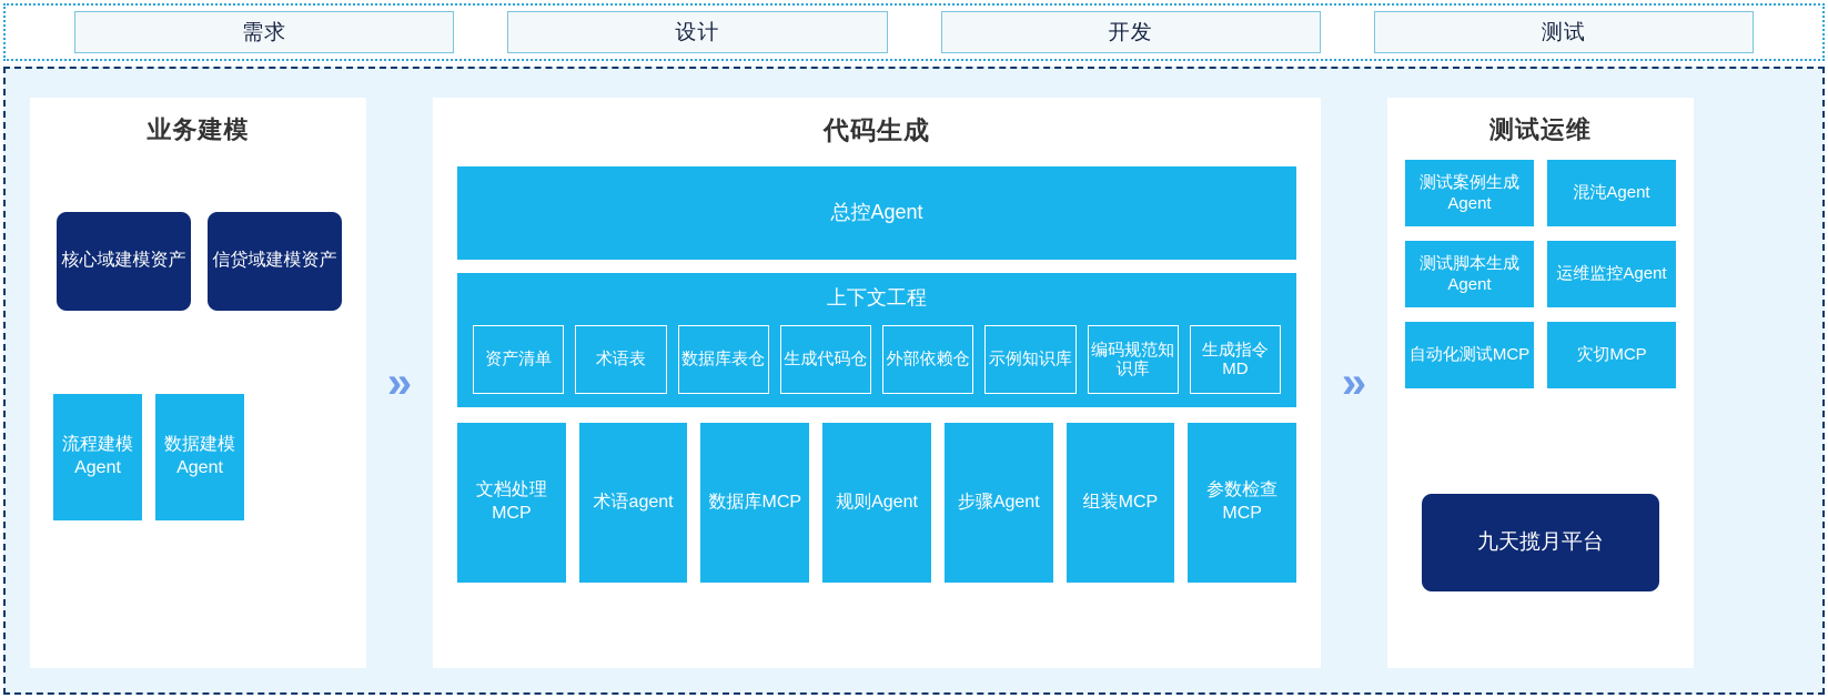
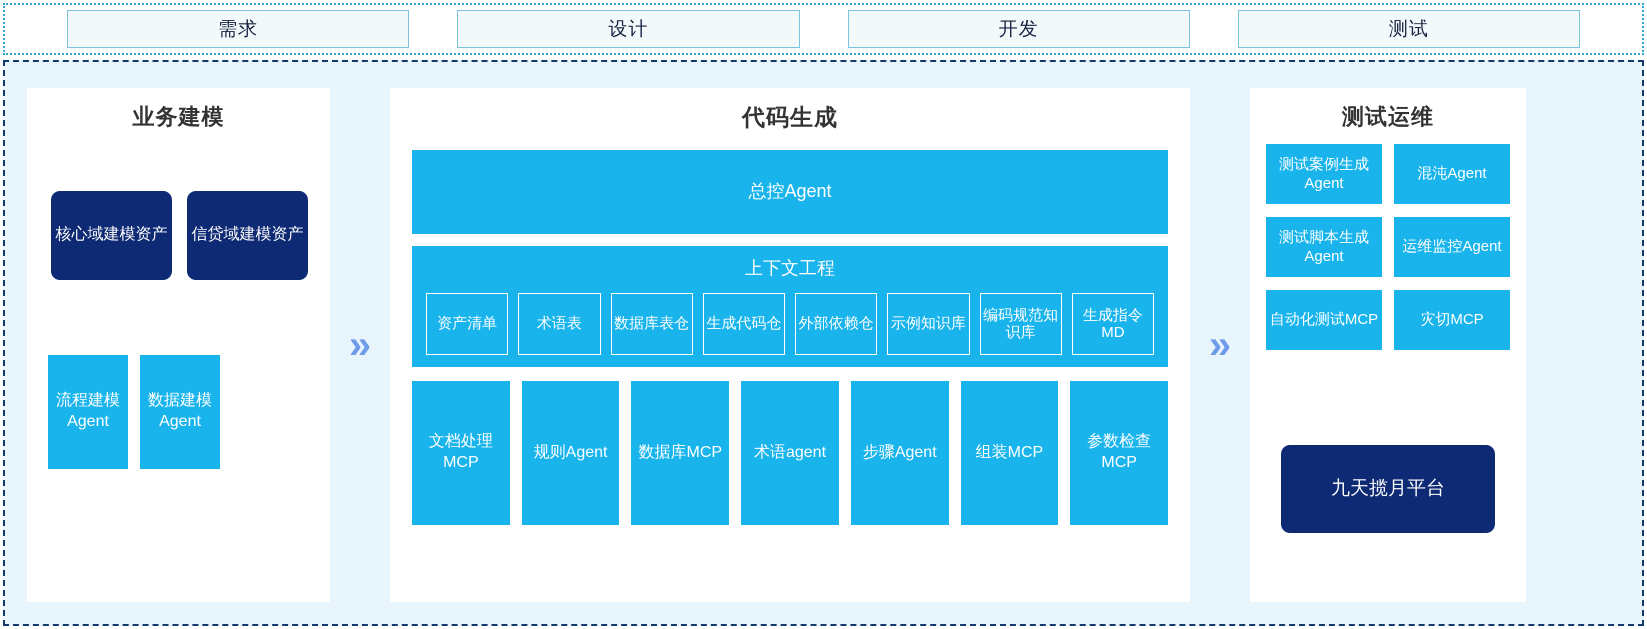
  需求
  设计
  开发
  测试
  业务建模
  核心域建模资产
  信贷域建模资产
  流程建模Agent
  数据建模Agent
  »
  代码生成
  总控Agent
  上下文工程
  资产清单
  术语表
  数据库表仓
  生成代码仓
  外部依赖仓
  示例知识库
  编码规范知识库
  生成指令MD
  文档处理MCP
- 术语agent
+ 规则Agent
  数据库MCP
- 规则Agent
+ 术语agent
  步骤Agent
  组装MCP
  参数检查MCP
  »
  测试运维
  测试案例生成Agent
  混沌Agent
  测试脚本生成Agent
  运维监控Agent
  自动化测试MCP
  灾切MCP
  九天揽月平台
